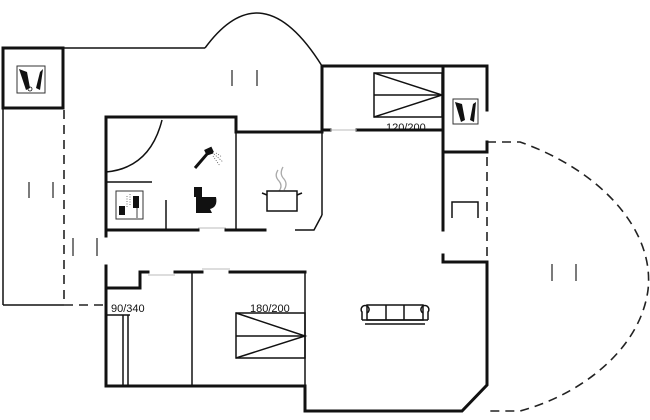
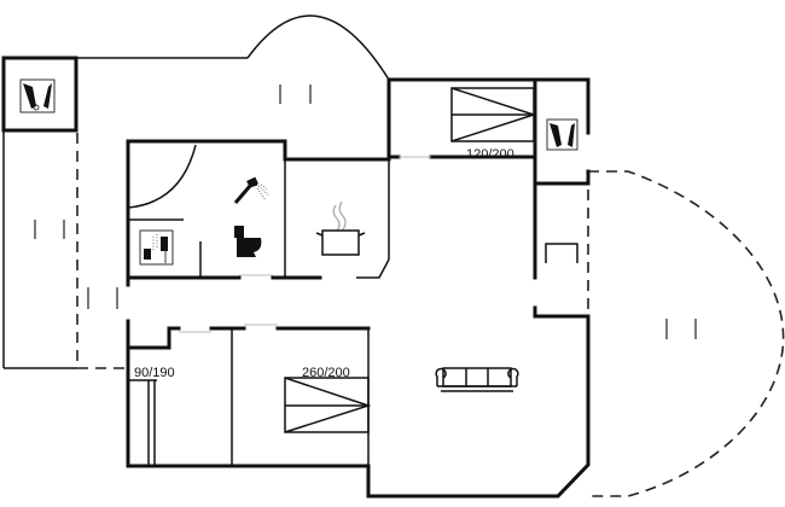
  120/200
- 180/200
+ 260/200
- 90/340
+ 90/190
